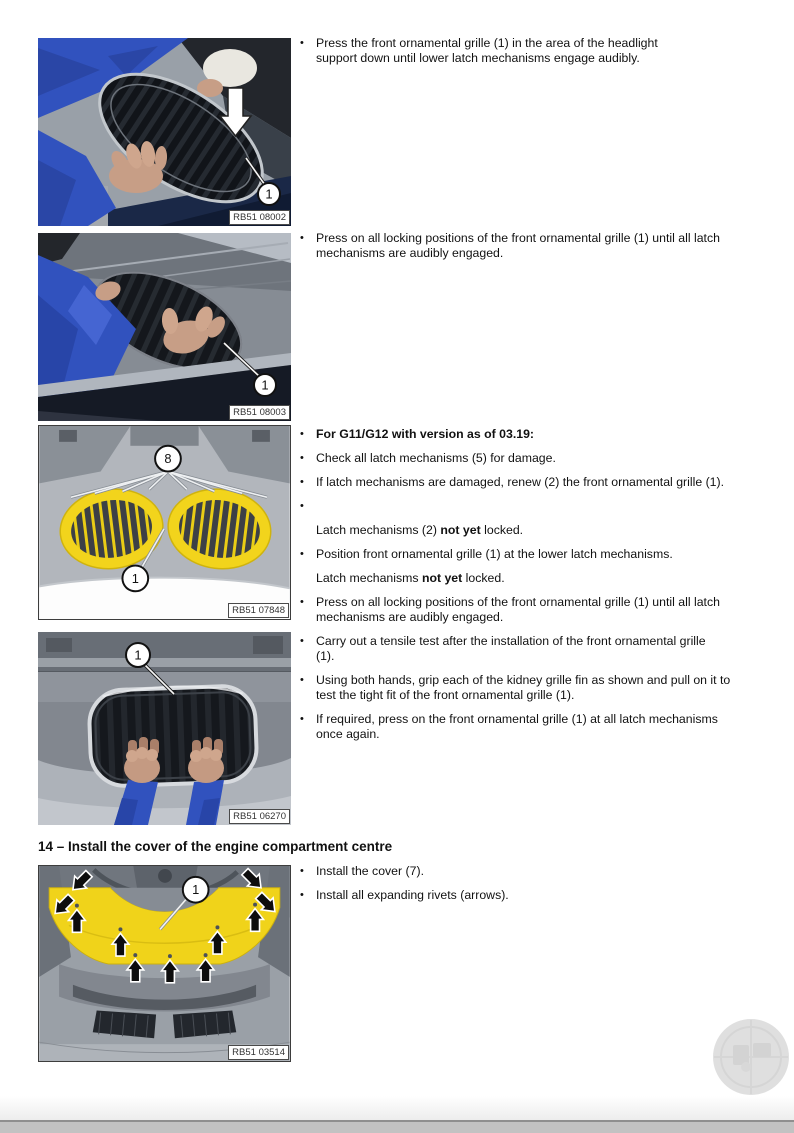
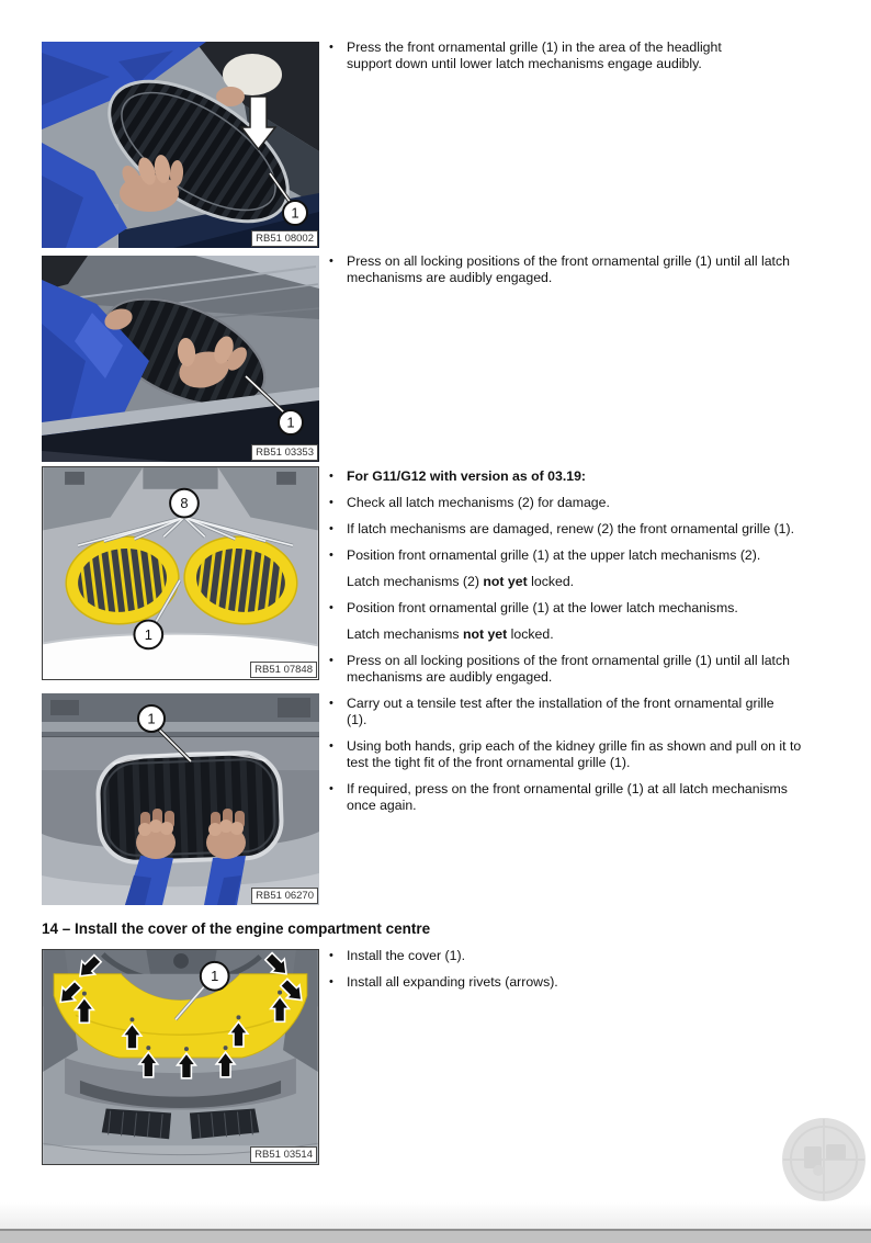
  1
  RB51 08002
  •
  Press the front ornamental grille (1) in the area of the headlight
  support down until lower latch mechanisms engage audibly.
  1
- RB51 08003
+ RB51 03353
  •
  Press on all locking positions of the front ornamental grille (1) until all latch
  mechanisms are audibly engaged.
  8
  1
  RB51 07848
  •
  For G11/G12 with version as of 03.19:
  •
- Check all latch mechanisms (5) for damage.
+ Check all latch mechanisms (2) for damage.
  •
  If latch mechanisms are damaged, renew (2) the front ornamental grille (1).
  •
+ Position front ornamental grille (1) at the upper latch mechanisms (2).
  Latch mechanisms (2) not yet locked.
  •
  Position front ornamental grille (1) at the lower latch mechanisms.
  Latch mechanisms not yet locked.
  •
  Press on all locking positions of the front ornamental grille (1) until all latch
  mechanisms are audibly engaged.
  1
  RB51 06270
  •
  Carry out a tensile test after the installation of the front ornamental grille
  (1).
  •
  Using both hands, grip each of the kidney grille fin as shown and pull on it to
  test the tight fit of the front ornamental grille (1).
  •
  If required, press on the front ornamental grille (1) at all latch mechanisms
  once again.
  14 – Install the cover of the engine compartment centre
  1
  RB51 03514
  •
- Install the cover (7).
+ Install the cover (1).
  •
  Install all expanding rivets (arrows).
